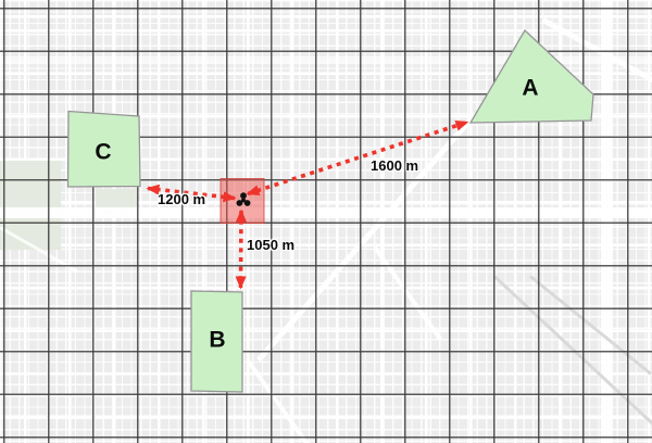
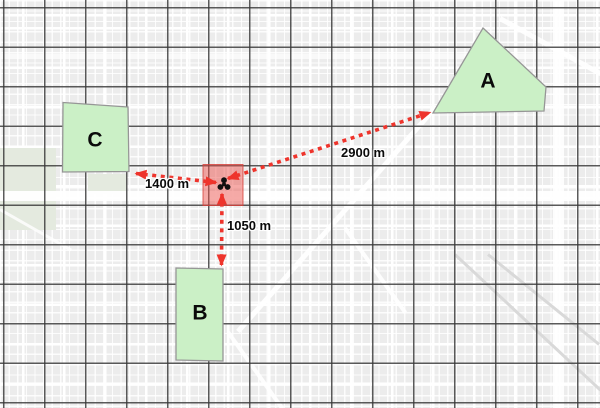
  A
  B
  C
- 1600 m
+ 2900 m
  1050 m
- 1200 m
+ 1400 m
